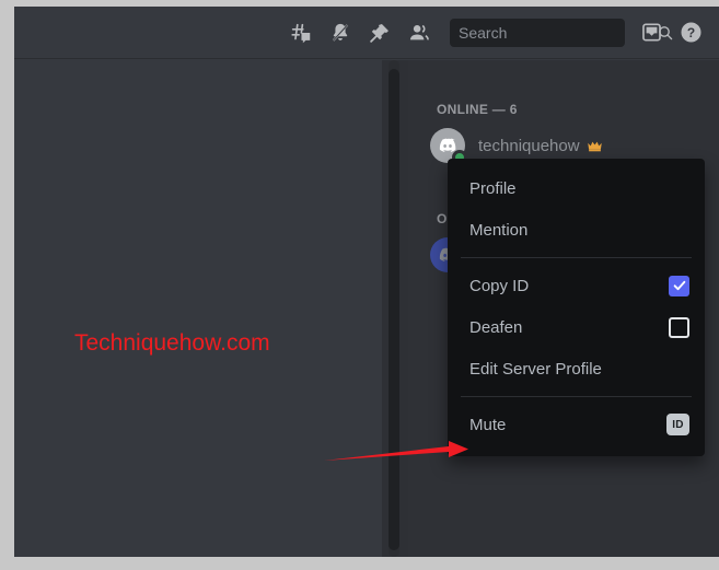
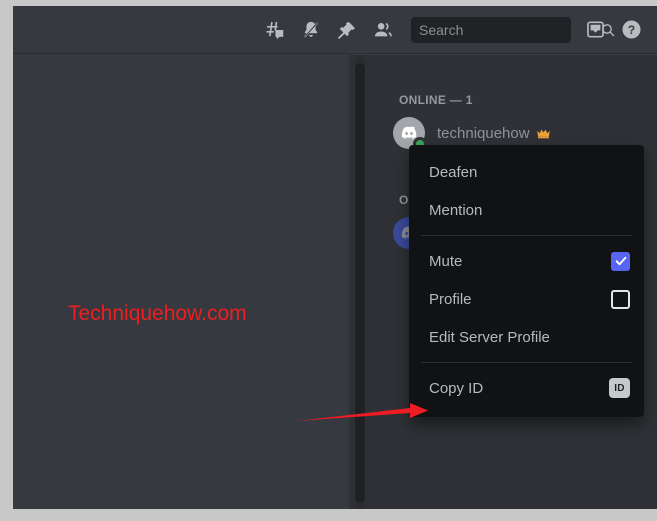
  Search
  ?
  Techniquehow.com
- ONLINE — 6
+ ONLINE — 1
  techniquehow
- Profile
+ Deafen
  Mention
- Copy ID
+ Mute
- Deafen
+ Profile
  Edit Server Profile
- Mute
+ Copy ID
  ID
